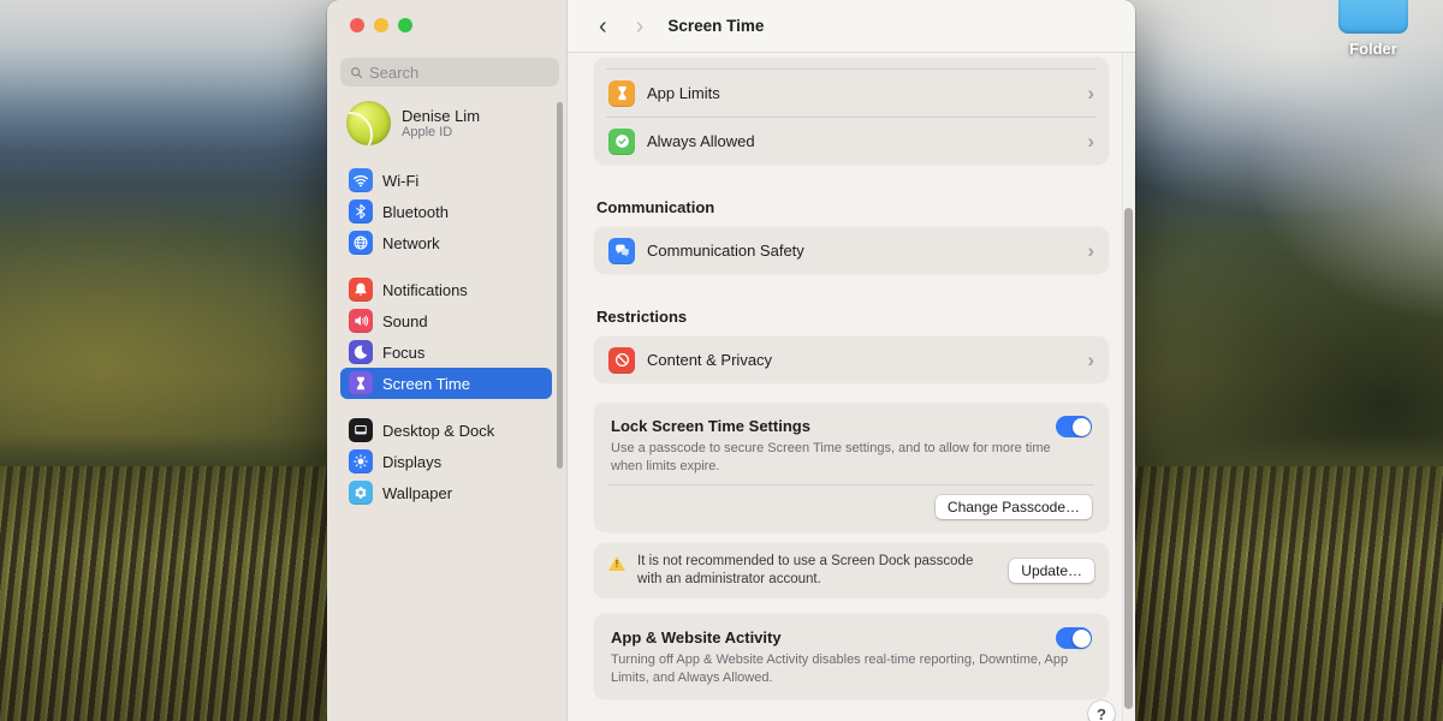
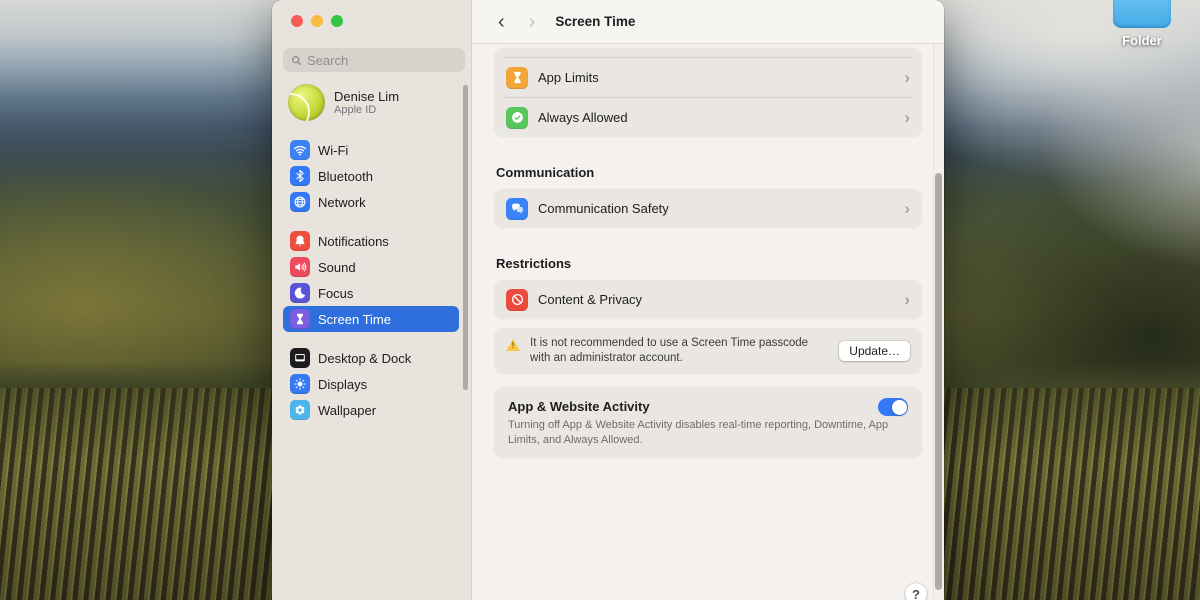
  Folder
  Search
  Denise Lim
  Apple ID
  Wi-Fi
  Bluetooth
  Network
  Notifications
  Sound
  Focus
  Screen Time
  Desktop & Dock
  Displays
  Wallpaper
  ‹
  ›
  Screen Time
  App Limits
  ›
  Always Allowed
  ›
  Communication
  Communication Safety
  ›
  Restrictions
  Content & Privacy
  ›
- Lock Screen Time Settings
- Use a passcode to secure Screen Time settings, and to allow for more time when limits expire.
- Change Passcode…
  !
- It is not recommended to use a Screen Dock passcode with an administrator account.
+ It is not recommended to use a Screen Time passcode with an administrator account.
  Update…
  App & Website Activity
  Turning off App & Website Activity disables real-time reporting, Downtime, App Limits, and Always Allowed.
  ?
